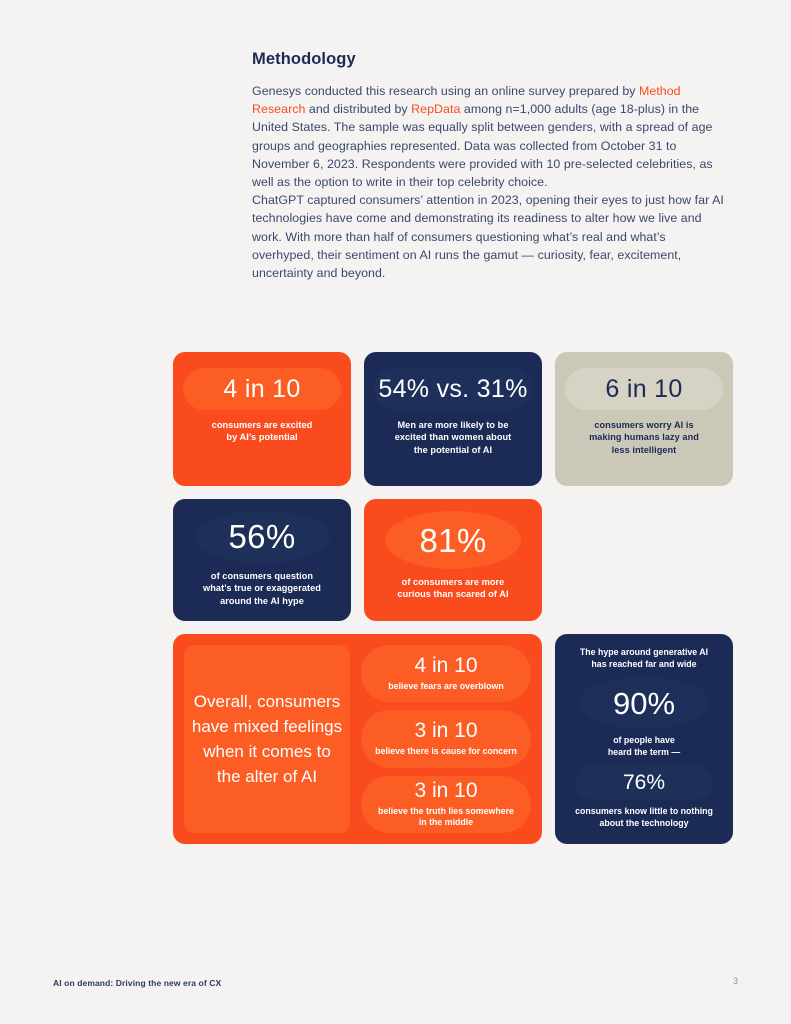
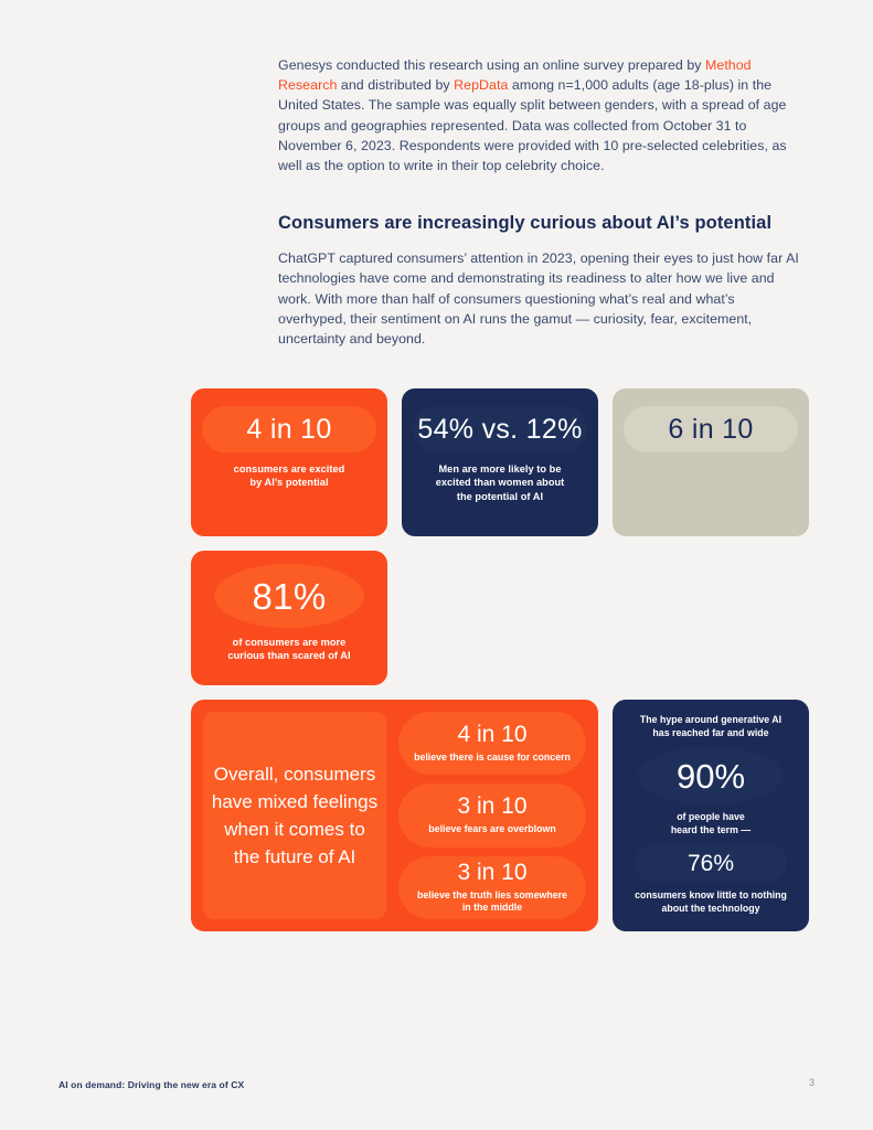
- Methodology
  Genesys conducted this research using an online survey prepared by Method Research and distributed by RepData among n=1,000 adults (age 18-plus) in the United States. The sample was equally split between genders, with a spread of age groups and geographies represented. Data was collected from October 31 to November 6, 2023. Respondents were provided with 10 pre-selected celebrities, as well as the option to write in their top celebrity choice.
+ Consumers are increasingly curious about AI’s potential
  ChatGPT captured consumers’ attention in 2023, opening their eyes to just how far AI technologies have come and demonstrating its readiness to alter how we live and work. With more than half of consumers questioning what’s real and what’s overhyped, their sentiment on AI runs the gamut — curiosity, fear, excitement, uncertainty and beyond.
  4 in 10
  consumers are excited
  by AI’s potential
- 54% vs. 31%
+ 54% vs. 12%
  Men are more likely to be
  excited than women about
  the potential of AI
  6 in 10
- consumers worry AI is
- making humans lazy and
- less intelligent
- 56%
- of consumers question
- what’s true or exaggerated
- around the AI hype
  81%
  of consumers are more
  curious than scared of AI
- Overall, consumers have mixed feelings when it comes to the alter of AI
+ Overall, consumers have mixed feelings when it comes to the future of AI
  4 in 10
- believe fears are overblown
+ believe there is cause for concern
  3 in 10
- believe there is cause for concern
+ believe fears are overblown
  3 in 10
  believe the truth lies somewhere
  in the middle
  The hype around generative AI
  has reached far and wide
  90%
  of people have
  heard the term —
  76%
  consumers know little to nothing
  about the technology
  AI on demand: Driving the new era of CX
  3
